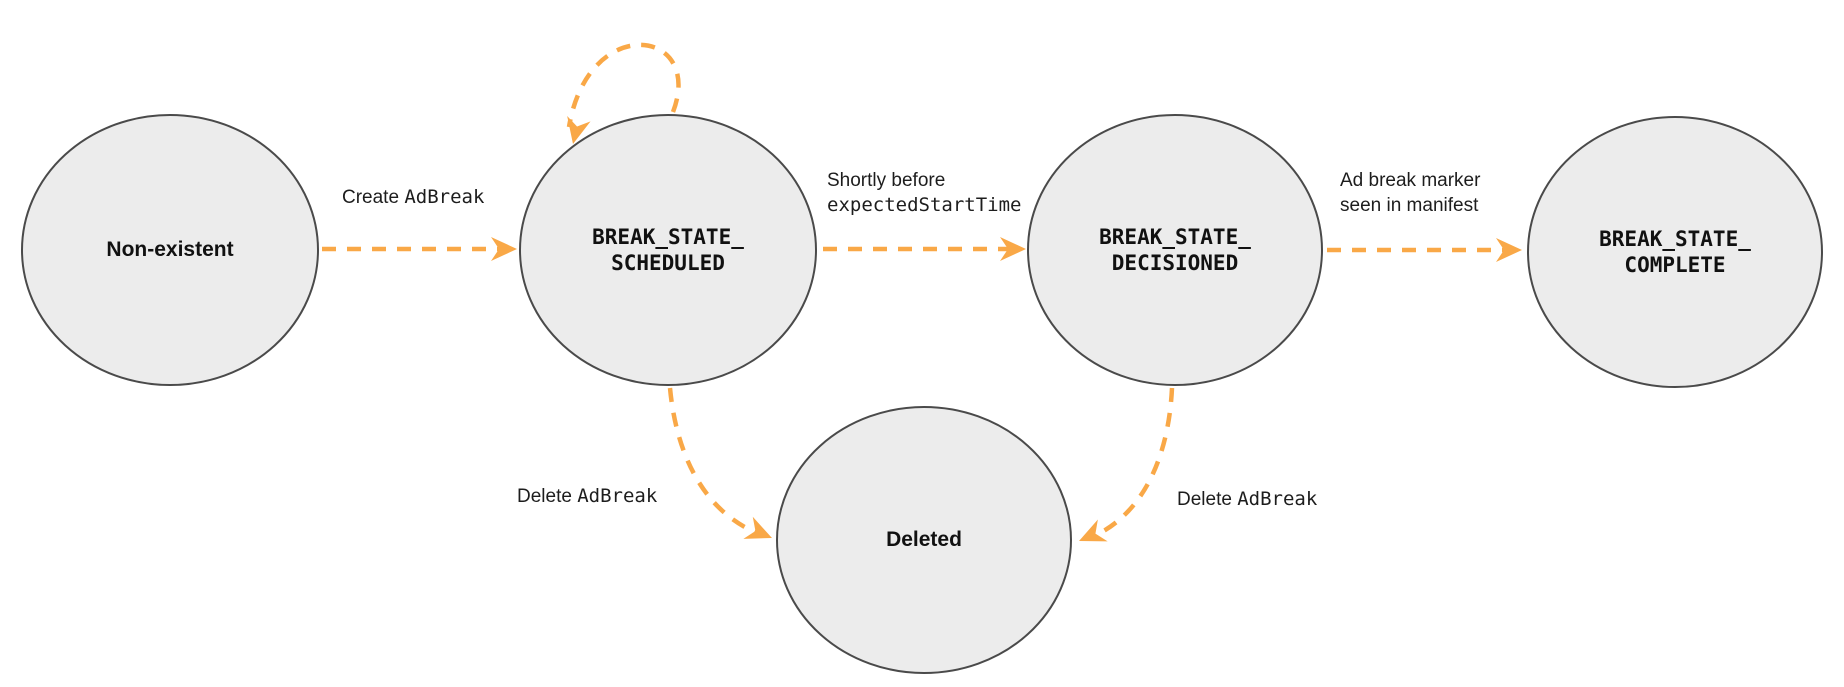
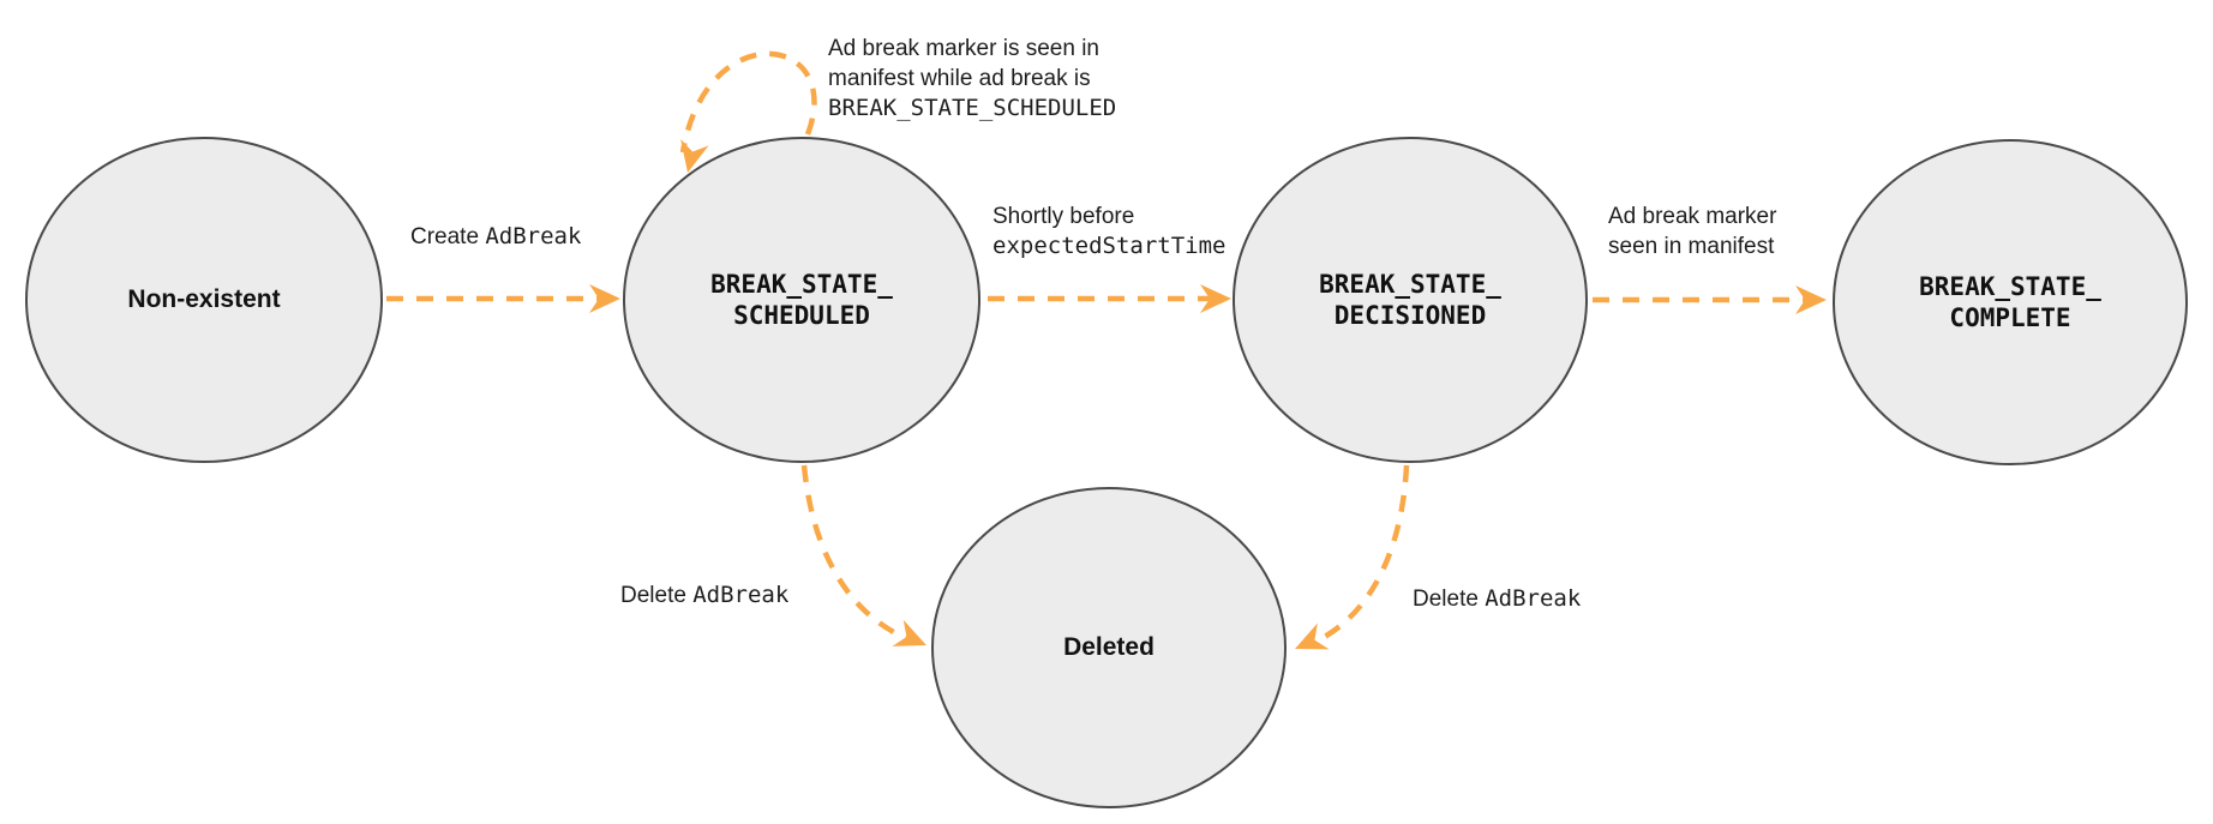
  Non-existent
  BREAK_STATE_
  SCHEDULED
  BREAK_STATE_
  DECISIONED
  BREAK_STATE_
  COMPLETE
  Deleted
  Create AdBreak
+ Ad break marker is seen in
+ manifest while ad break is
+ BREAK_STATE_SCHEDULED
  Shortly before
  expectedStartTime
  Ad break marker
  seen in manifest
  Delete AdBreak
  Delete AdBreak
